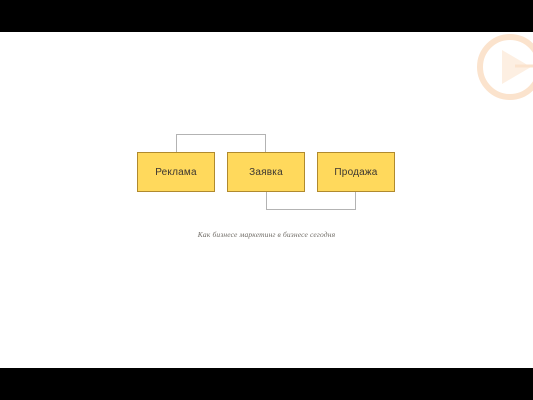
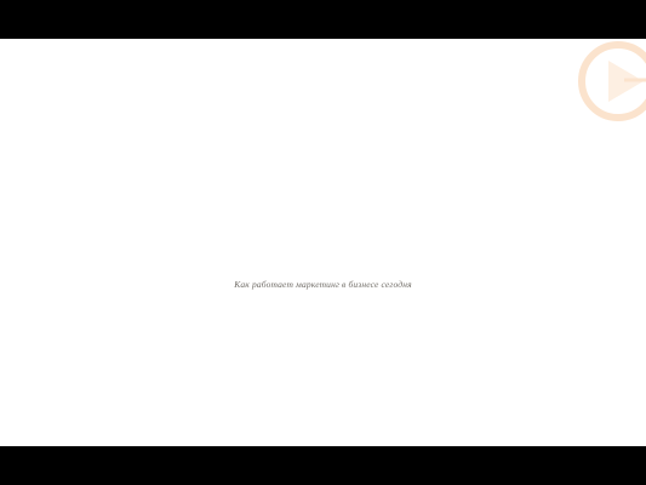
- Реклама
- Заявка
- Продажа
- Как бизнесе маркетинг в бизнесе сегодня
+ Как работает маркетинг в бизнесе сегодня
